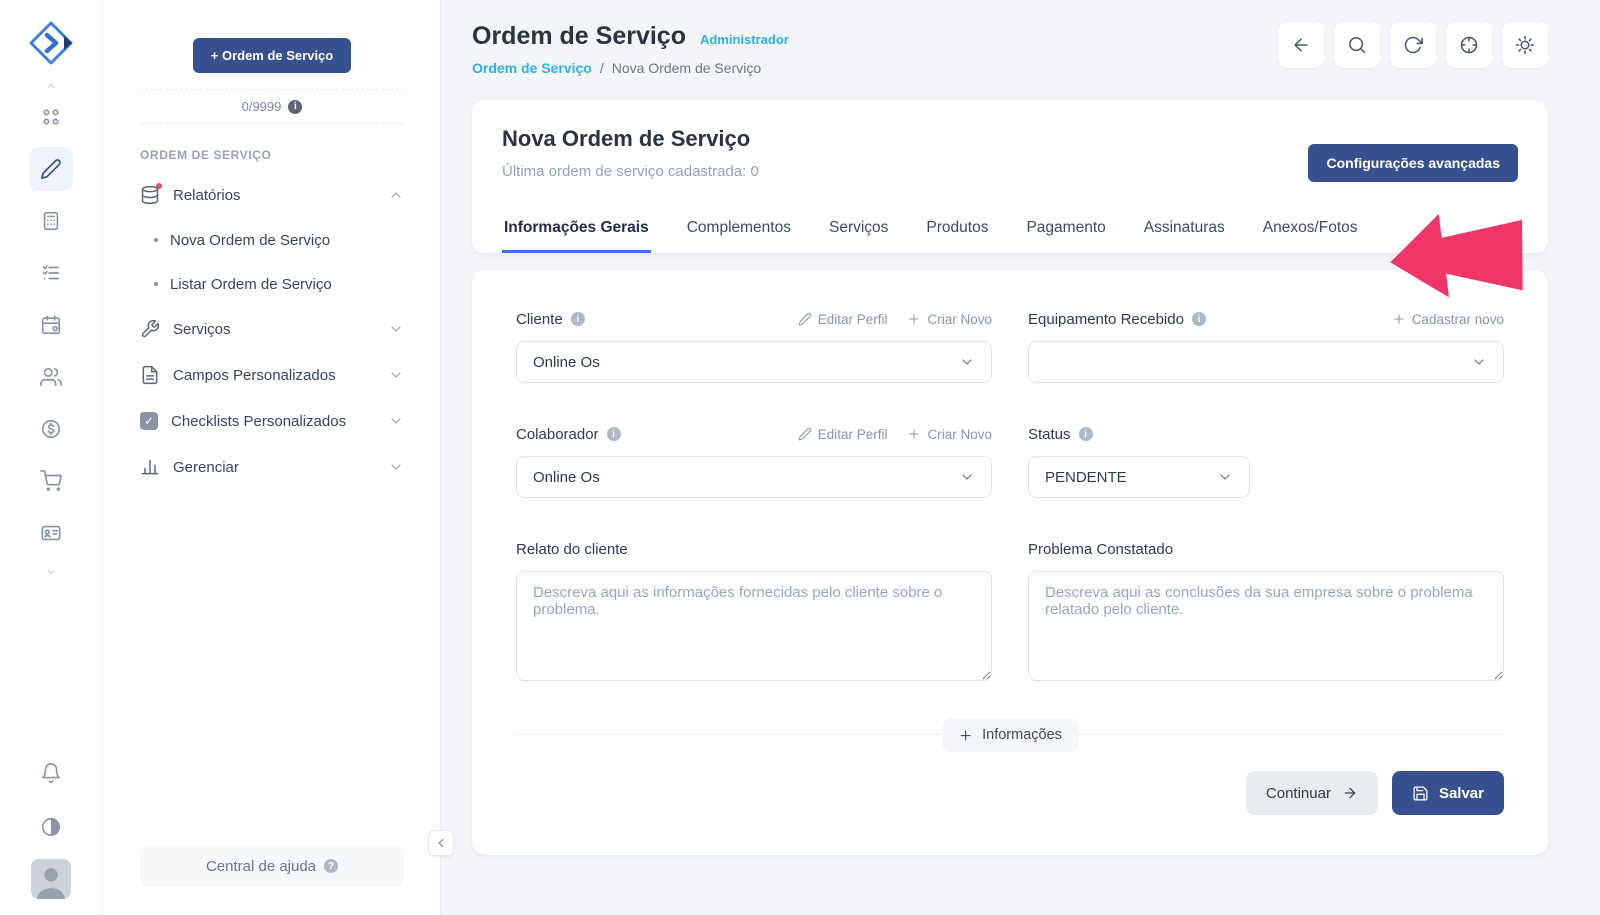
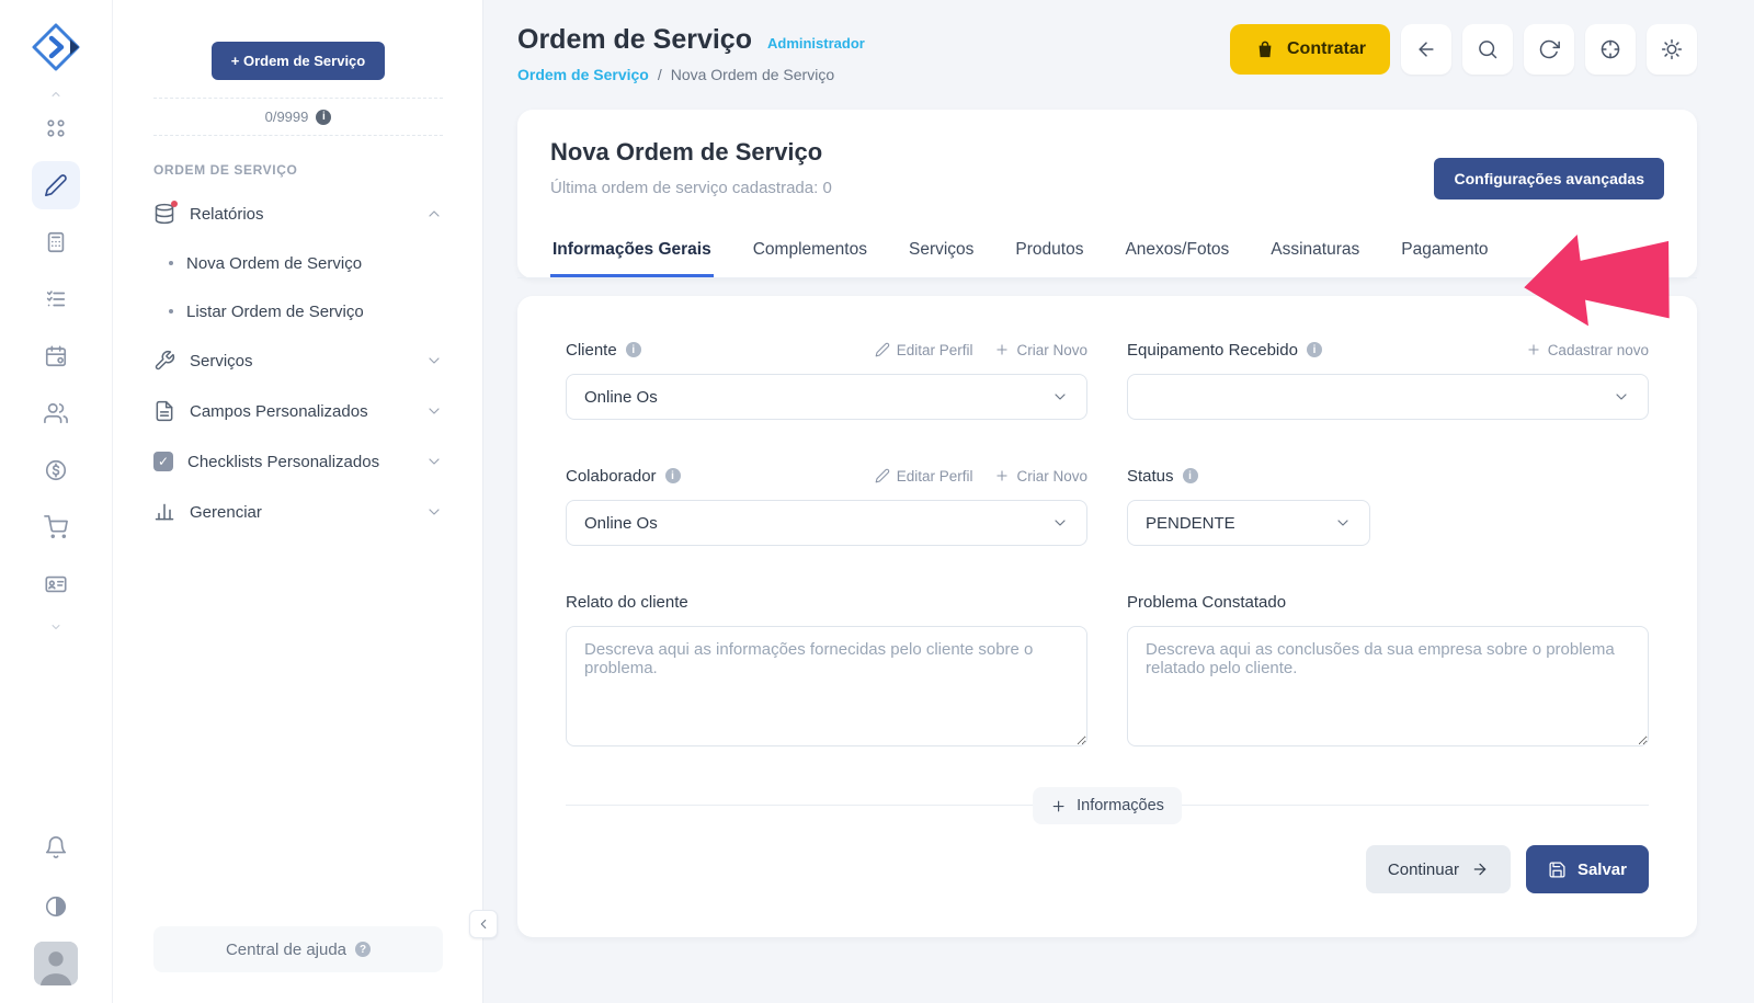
  + Ordem de Serviço
  0/9999
  i
  ORDEM DE SERVIÇO
  Relatórios
  Nova Ordem de Serviço
  Listar Ordem de Serviço
  Serviços
  Campos Personalizados
  ✓
  Checklists Personalizados
  Gerenciar
  Central de ajuda
  ?
  Ordem de Serviço
  Administrador
  Ordem de Serviço
  /
  Nova Ordem de Serviço
+ Contratar
  Nova Ordem de Serviço
  Última ordem de serviço cadastrada: 0
  Configurações avançadas
  Informações Gerais
  Complementos
  Serviços
  Produtos
- Pagamento
+ Anexos/Fotos
  Assinaturas
- Anexos/Fotos
+ Pagamento
  Cliente
  i
  Editar Perfil
  Criar Novo
  Online Os
  Equipamento Recebido
  i
  Cadastrar novo
  Colaborador
  i
  Editar Perfil
  Criar Novo
  Online Os
  Status
  i
  PENDENTE
  Relato do cliente
  Problema Constatado
  Informações
  Continuar
  Salvar
